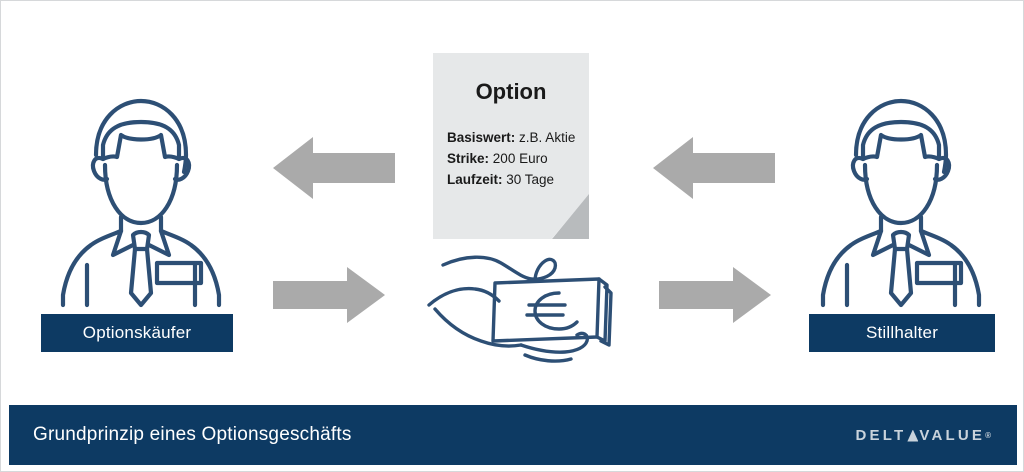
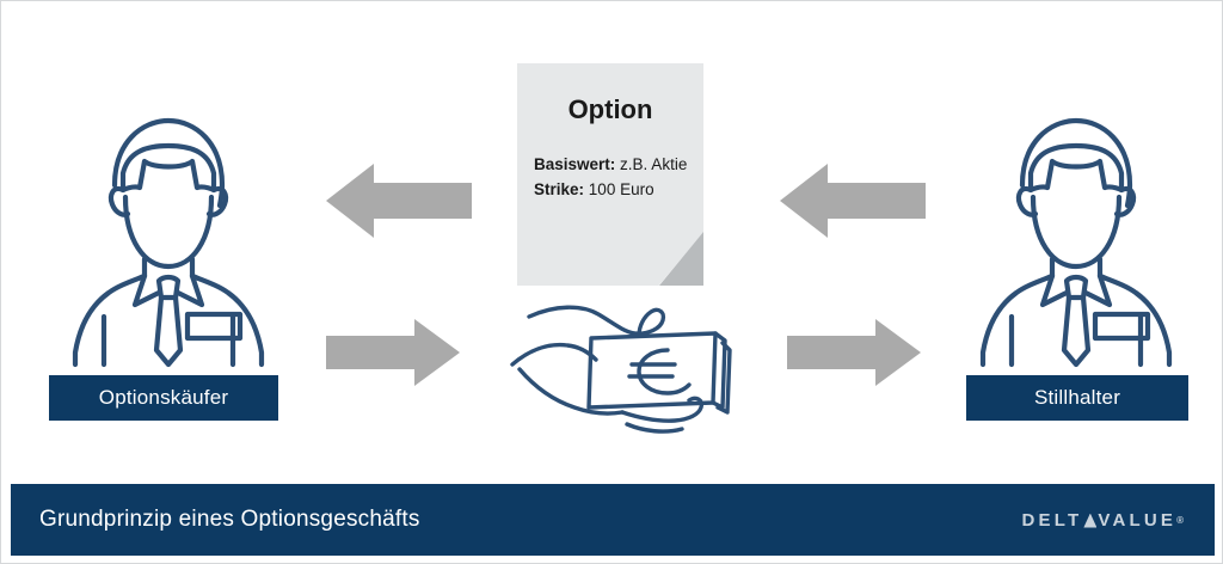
  Optionskäufer
  Stillhalter
  Option
  Basiswert: z.B. Aktie
- Strike: 200 Euro
+ Strike: 100 Euro
- Laufzeit: 30 Tage
  Grundprinzip eines Optionsgeschäfts
  DELT
  VALUE
  ®
